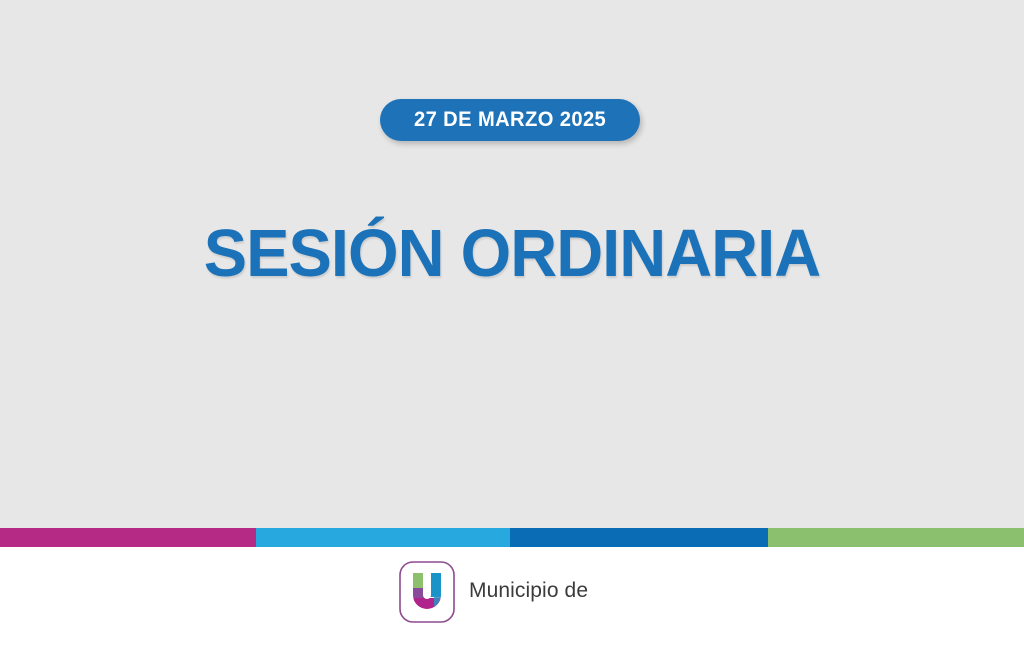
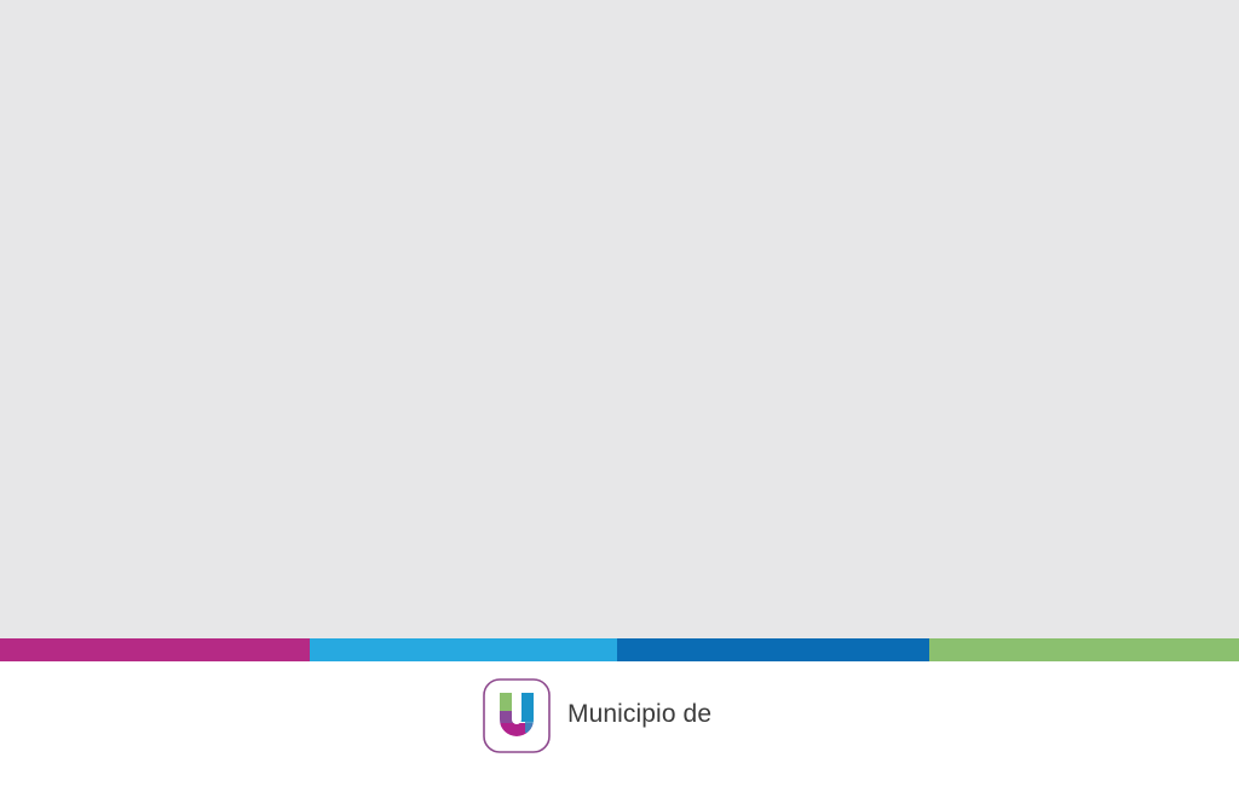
- 27 DE MARZO 2025
- SESIÓN ORDINARIA
  Municipio de
